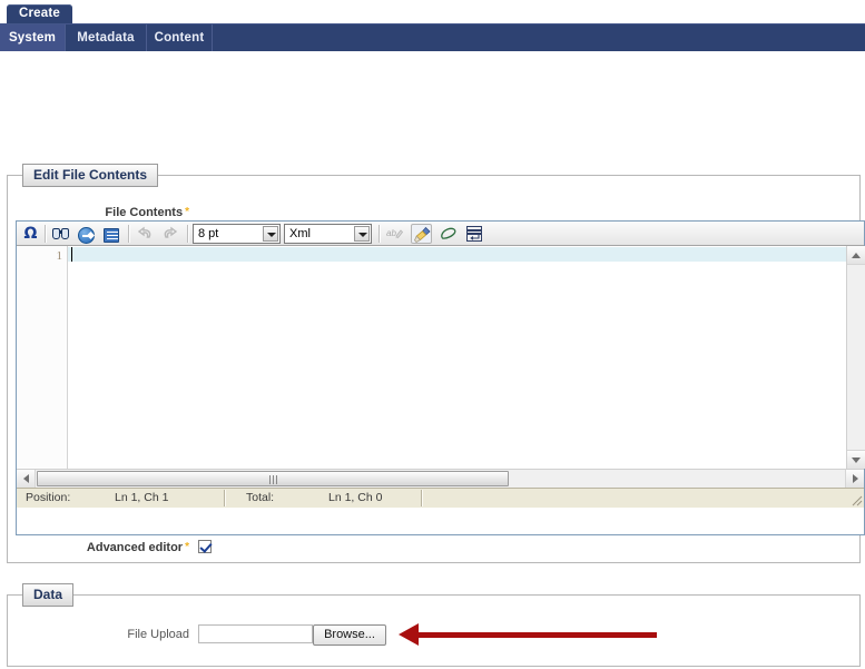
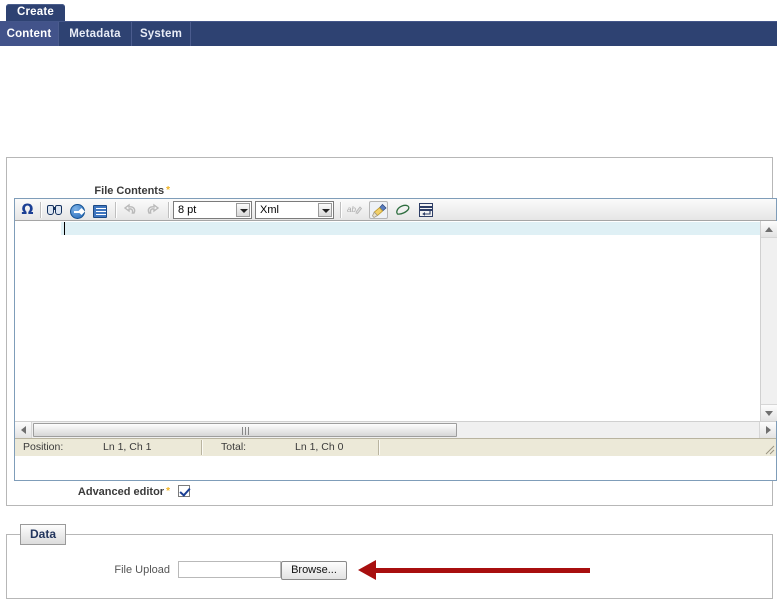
  Create
- System
+ Content
  Metadata
- Content
+ System
- Edit File Contents
  File Contents *
  Ω
  8 pt
  Xml
  ab
- 1
  Position:
  Ln 1, Ch 1
  Total:
  Ln 1, Ch 0
  Advanced editor *
  Data
  File Upload
  Browse...
